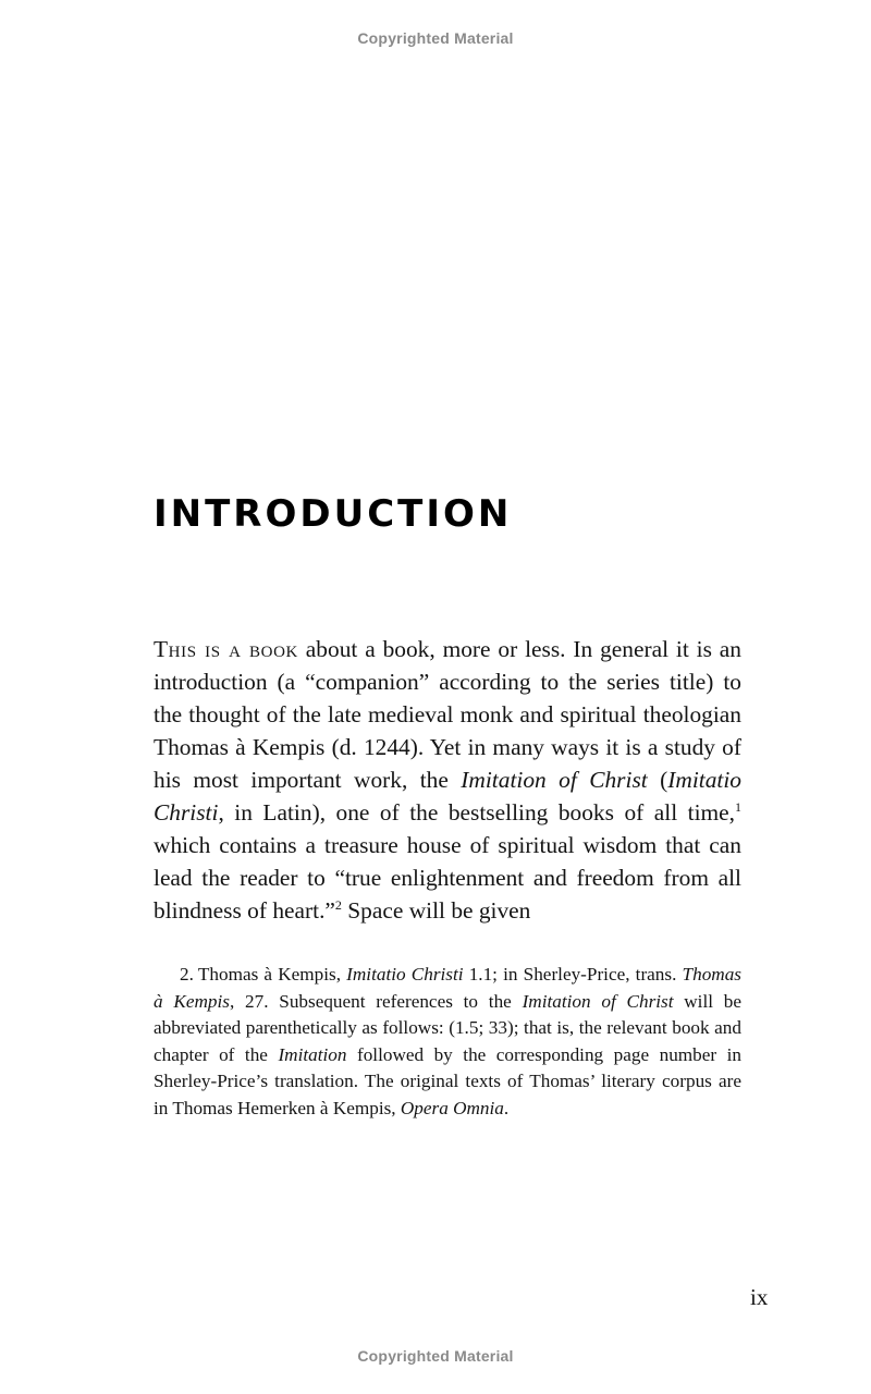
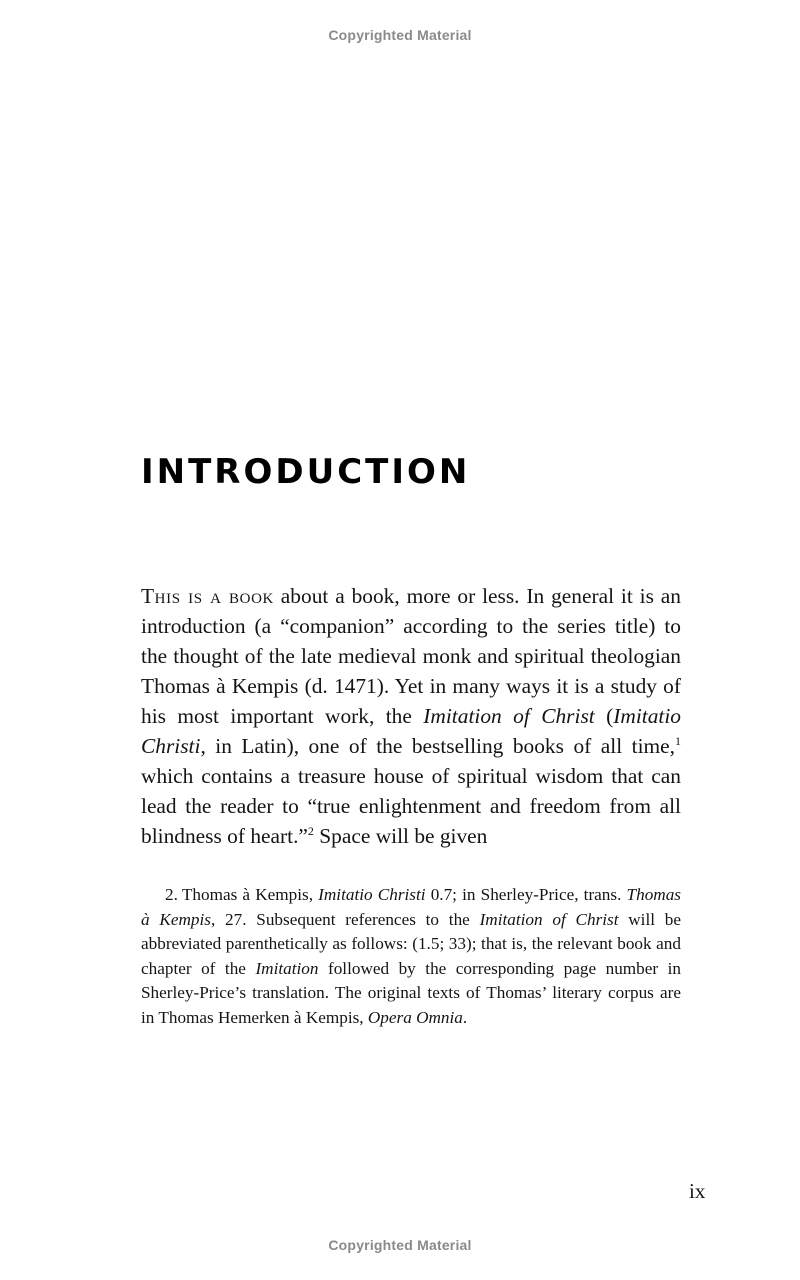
  Copyrighted Material
  INTRODUCTION
- This is a book about a book, more or less. In general it is an introduction (a “companion” according to the series title) to the thought of the late medieval monk and spiritual theologian Thomas à Kempis (d. 1244). Yet in many ways it is a study of his most important work, the Imitation of Christ (Imitatio Christi, in Latin), one of the bestselling books of all time,1 which contains a treasure house of spiritual wisdom that can lead the reader to “true enlightenment and freedom from all blindness of heart.”2 Space will be given
+ This is a book about a book, more or less. In general it is an introduction (a “companion” according to the series title) to the thought of the late medieval monk and spiritual theologian Thomas à Kempis (d. 1471). Yet in many ways it is a study of his most important work, the Imitation of Christ (Imitatio Christi, in Latin), one of the bestselling books of all time,1 which contains a treasure house of spiritual wisdom that can lead the reader to “true enlightenment and freedom from all blindness of heart.”2 Space will be given
- 2. Thomas à Kempis, Imitatio Christi 1.1; in Sherley-Price, trans. Thomas à Kempis, 27. Subsequent references to the Imitation of Christ will be abbreviated parenthetically as follows: (1.5; 33); that is, the relevant book and chapter of the Imitation followed by the corresponding page number in Sherley-Price’s translation. The original texts of Thomas’ literary corpus are in Thomas Hemerken à Kempis, Opera Omnia.
+ 2. Thomas à Kempis, Imitatio Christi 0.7; in Sherley-Price, trans. Thomas à Kempis, 27. Subsequent references to the Imitation of Christ will be abbreviated parenthetically as follows: (1.5; 33); that is, the relevant book and chapter of the Imitation followed by the corresponding page number in Sherley-Price’s translation. The original texts of Thomas’ literary corpus are in Thomas Hemerken à Kempis, Opera Omnia.
  ix
  Copyrighted Material
